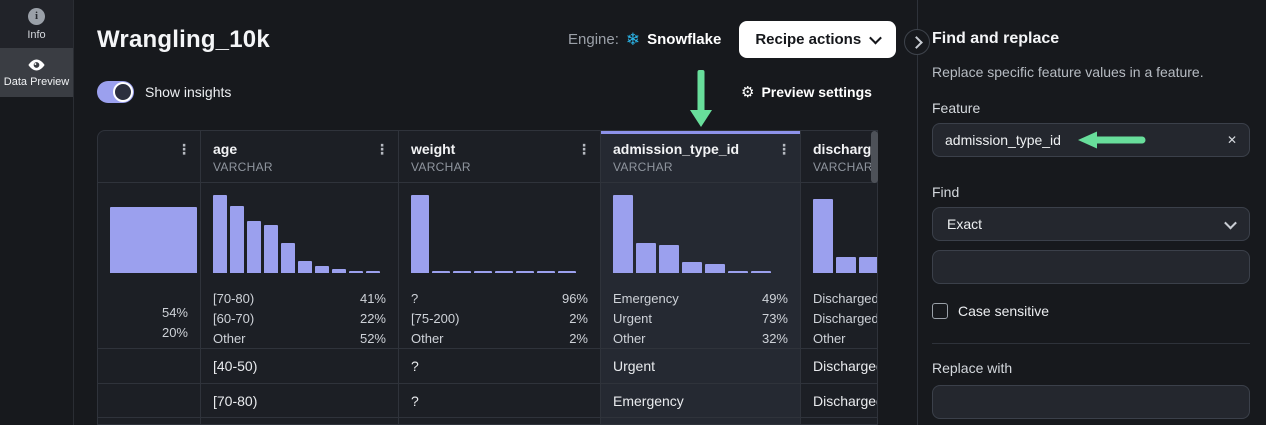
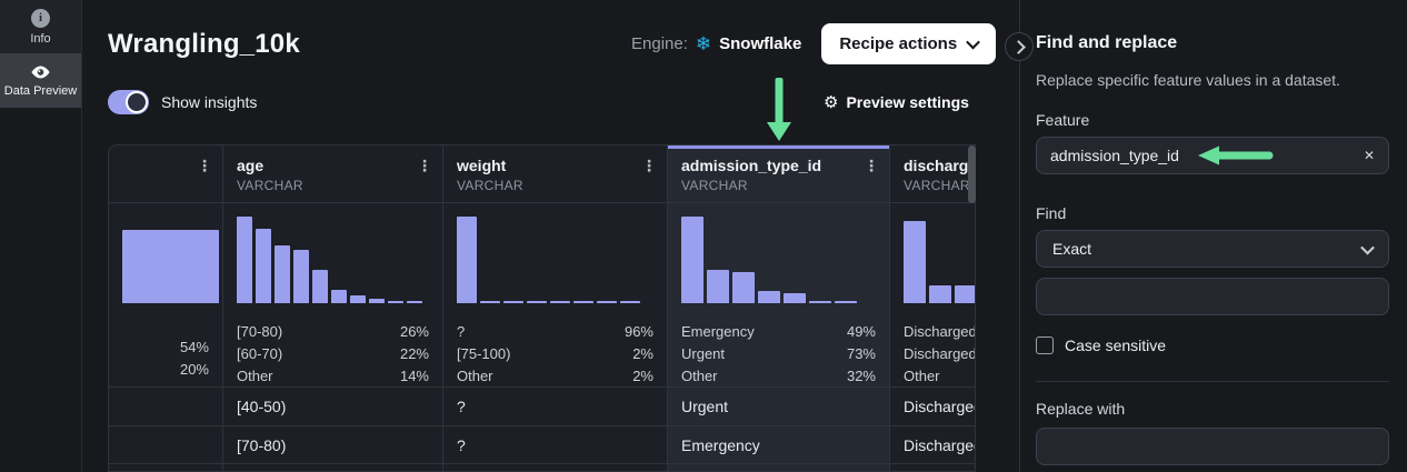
  i
  Info
  Data Preview
  Wrangling_10k
  Engine:
  ❄
  Snowflake
  Recipe actions
  Show insights
  ⚙
  Preview settings
  ⋮
  age
  VARCHAR
  ⋮
  weight
  VARCHAR
  ⋮
  admission_type_id
  VARCHAR
  ⋮
  discharg
  VARCHAR
  54%
  20%
  [70-80)
- 41%
+ 26%
  [60-70)
  22%
  Other
- 52%
+ 14%
  ?
  96%
- [75-200)
+ [75-100)
  2%
  Other
  2%
  Emergency
  49%
  Urgent
  73%
  Other
  32%
  Discharged
  Discharged
  Other
  [40-50)
  ?
  Urgent
  Discharge
  [70-80)
  ?
  Emergency
  Discharge
  Find and replace
- Replace specific feature values in a feature.
+ Replace specific feature values in a dataset.
  Feature
  admission_type_id
  ✕
  Find
  Exact
  Case sensitive
  Replace with
